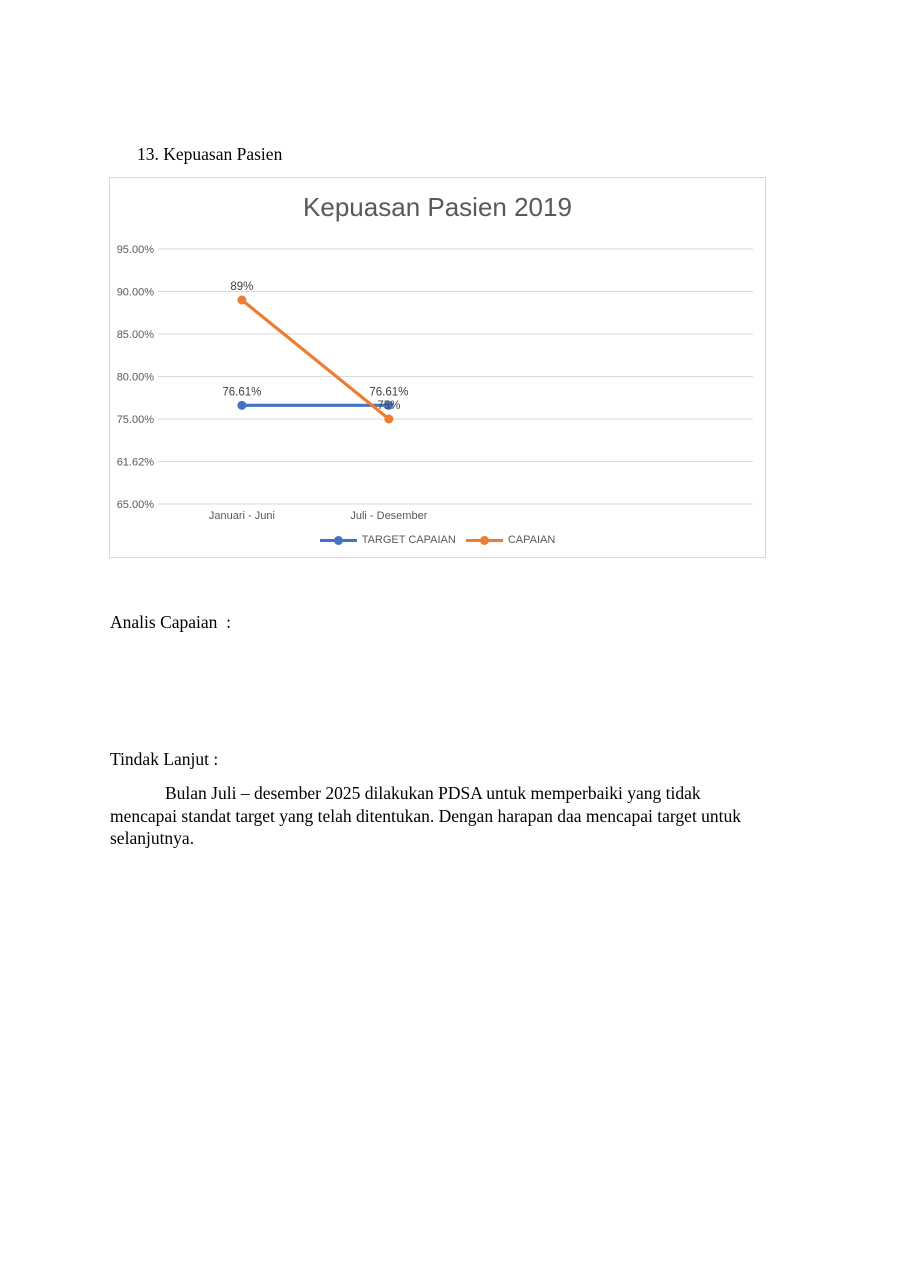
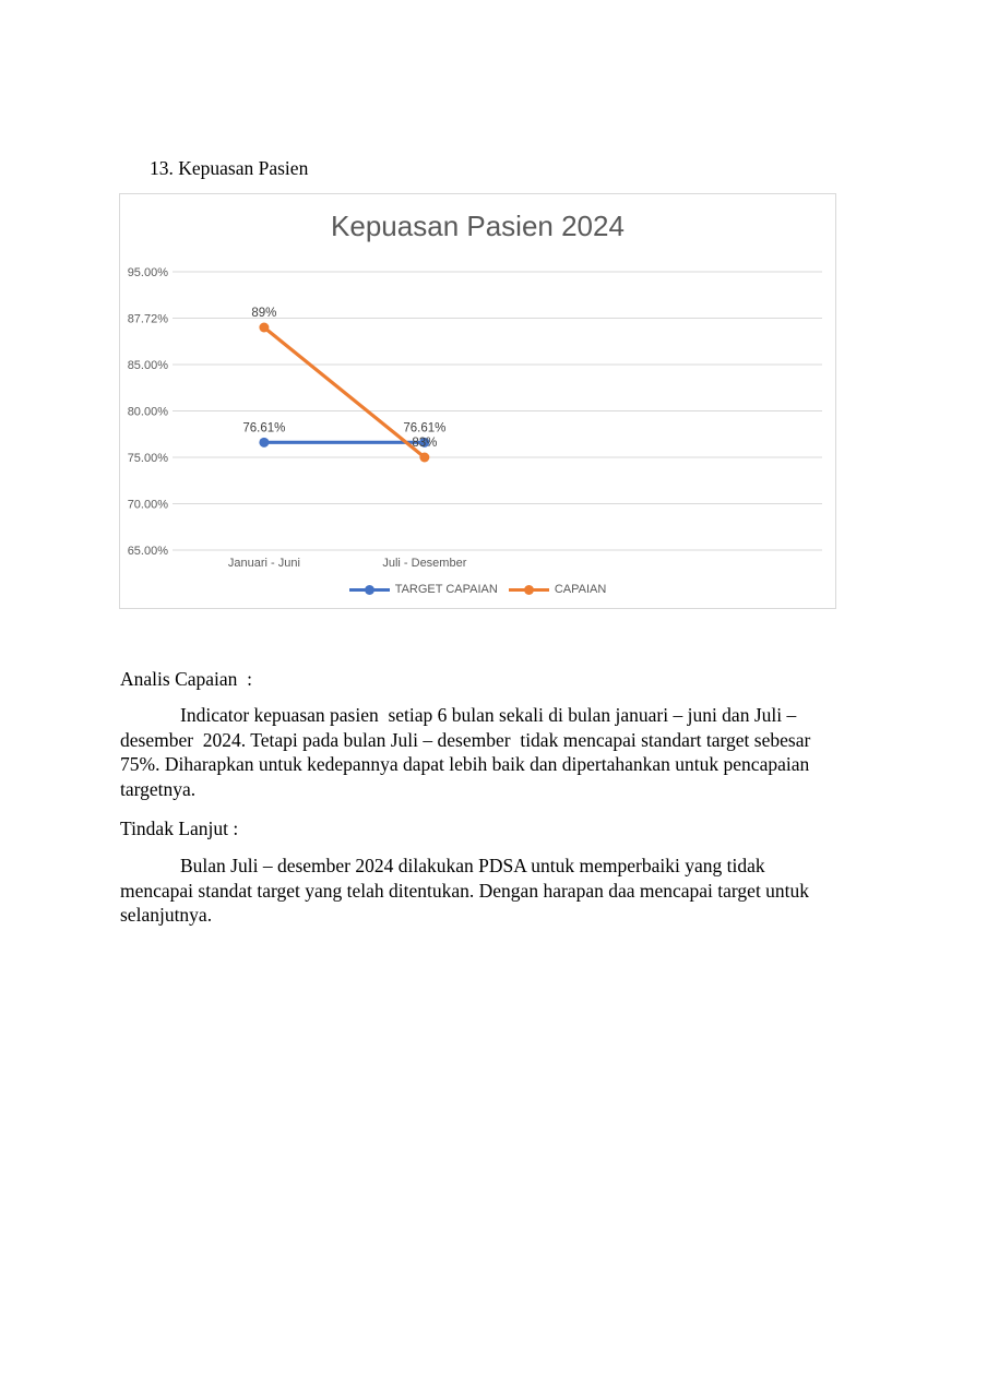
  13. Kepuasan Pasien
- Kepuasan Pasien 2019
+ Kepuasan Pasien 2024
  95.00%
- 90.00%
+ 87.72%
  85.00%
  80.00%
  75.00%
- 61.62%
+ 70.00%
  65.00%
  76.61%
  76.61%
  89%
- 75%
+ 83%
  Januari - Juni
  Juli - Desember
  TARGET CAPAIAN
  CAPAIAN
  Analis Capaian :
+ Indicator kepuasan pasien setiap 6 bulan sekali di bulan januari – juni dan Juli – desember 2024. Tetapi pada bulan Juli – desember tidak mencapai standart target sebesar 75%. Diharapkan untuk kedepannya dapat lebih baik dan dipertahankan untuk pencapaian targetnya.
  Tindak Lanjut :
- Bulan Juli – desember 2025 dilakukan PDSA untuk memperbaiki yang tidak mencapai standat target yang telah ditentukan. Dengan harapan daa mencapai target untuk selanjutnya.
+ Bulan Juli – desember 2024 dilakukan PDSA untuk memperbaiki yang tidak mencapai standat target yang telah ditentukan. Dengan harapan daa mencapai target untuk selanjutnya.
